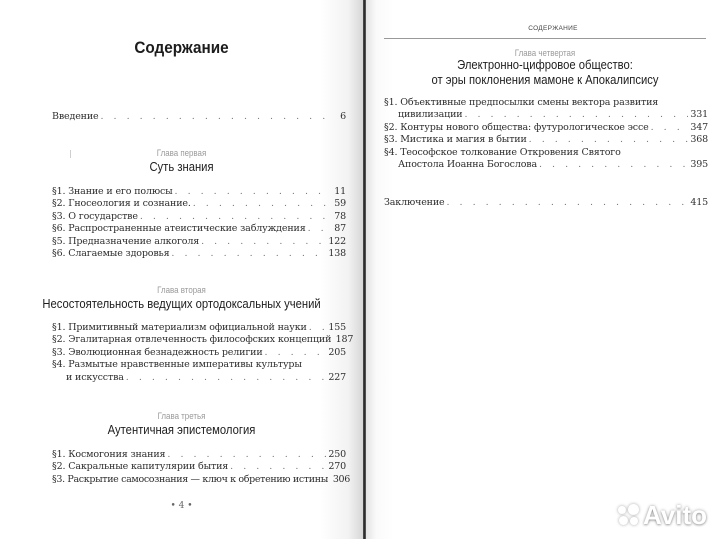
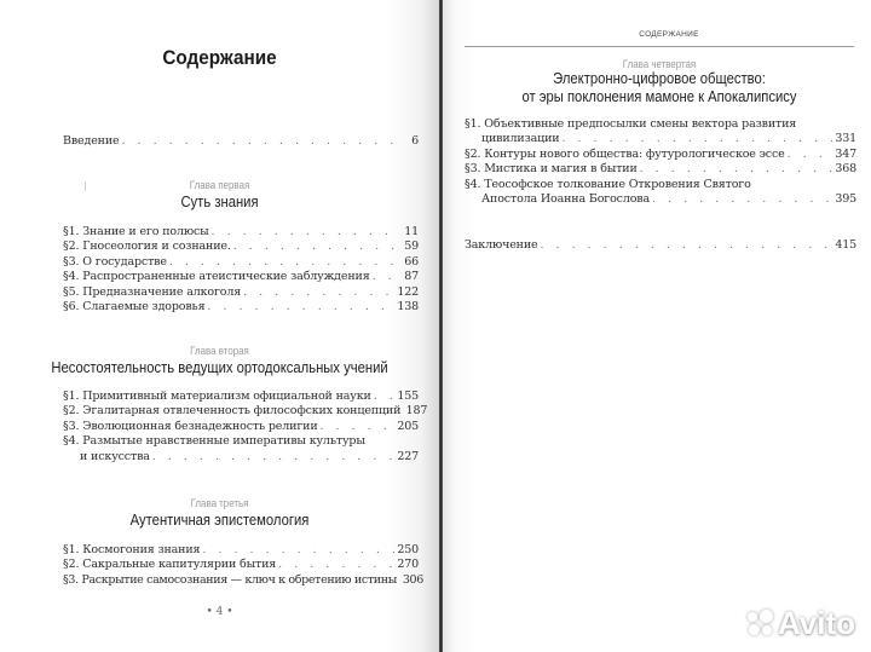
  Содержание
  Введение
  6
  Глава первая
  Суть знания
  §1. Знание и его полюсы
  11
  §2. Гносеология и сознание.
  59
  §3. О государстве
- 78
+ 66
- §6. Распространенные атеистические заблуждения
+ §4. Распространенные атеистические заблуждения
  87
  §5. Предназначение алкоголя
  122
  §6. Слагаемые здоровья
  138
  Глава вторая
  Несостоятельность ведущих ортодоксальных учений
  §1. Примитивный материализм официальной науки
  155
  §2. Эгалитарная отвлеченность философских концепций
  187
  §3. Эволюционная безнадежность религии
  205
  §4. Размытые нравственные императивы культуры
  и искусства
  227
  Глава третья
  Аутентичная эпистемология
  §1. Космогония знания
  250
  §2. Сакральные капитулярии бытия
  270
  §3. Раскрытие самосознания — ключ к обретению истины
  306
  • 4 •
  Глава четвертая
  Электронно-цифровое общество:
  от эры поклонения мамоне к Апокалипсису
  §1. Объективные предпосылки смены вектора развития
  цивилизации
  331
  §2. Контуры нового общества: футурологическое эссе
  347
  §3. Мистика и магия в бытии
  368
  §4. Теософское толкование Откровения Святого
  Апостола Иоанна Богослова
  395
  Заключение
  415
  Avito
